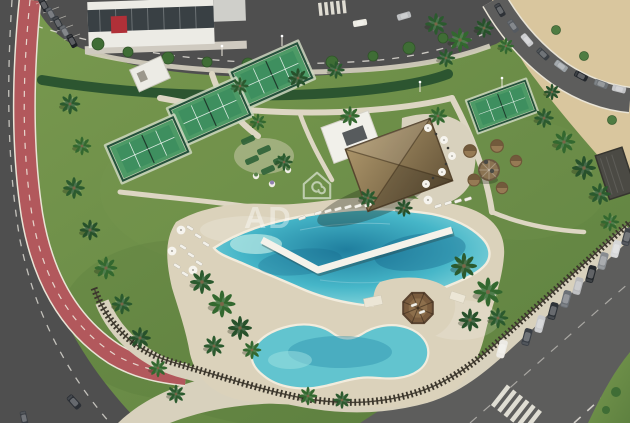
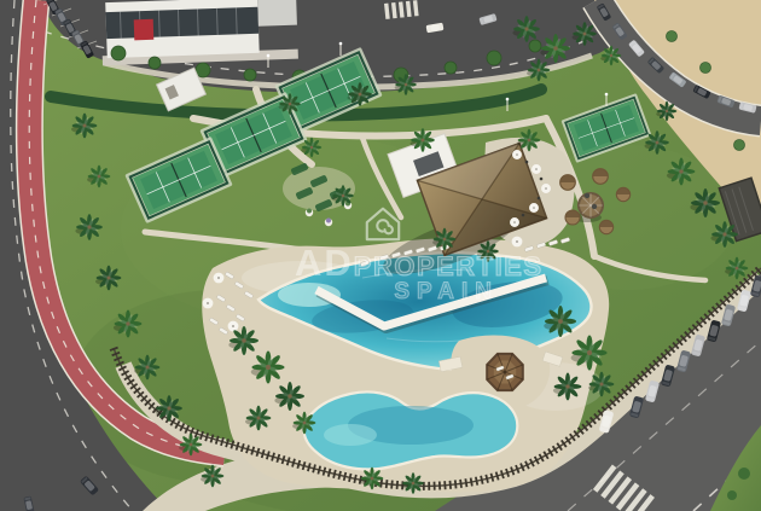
  AD
+ PROPERTIES
+ SPAIN
